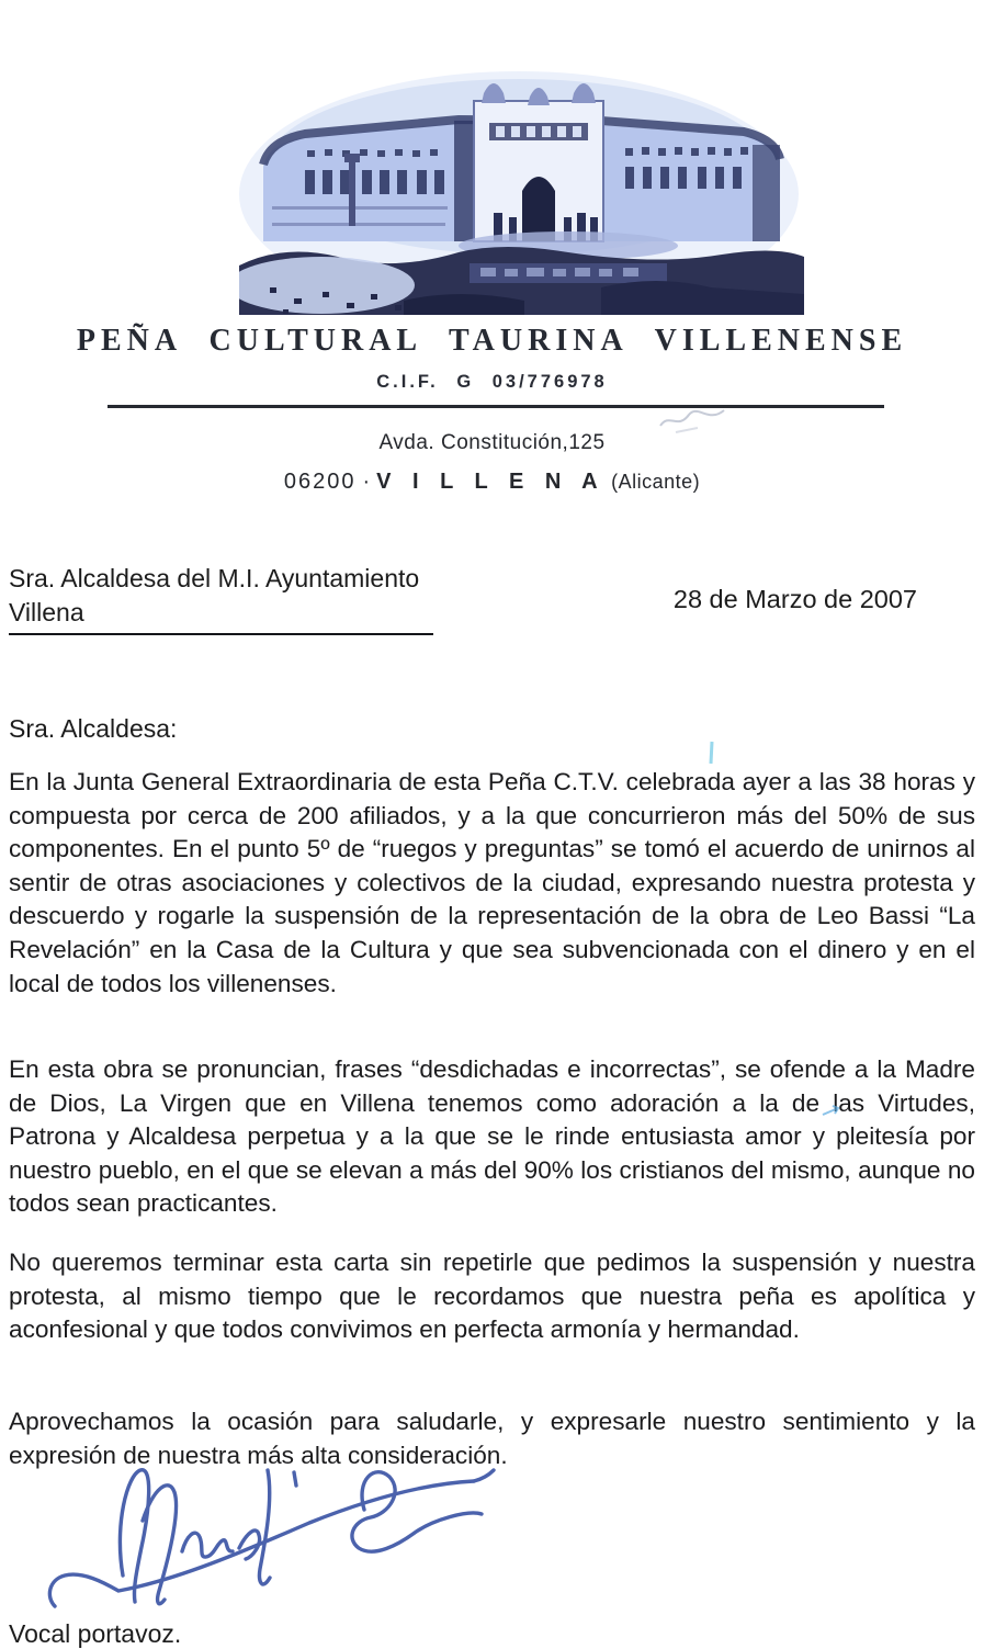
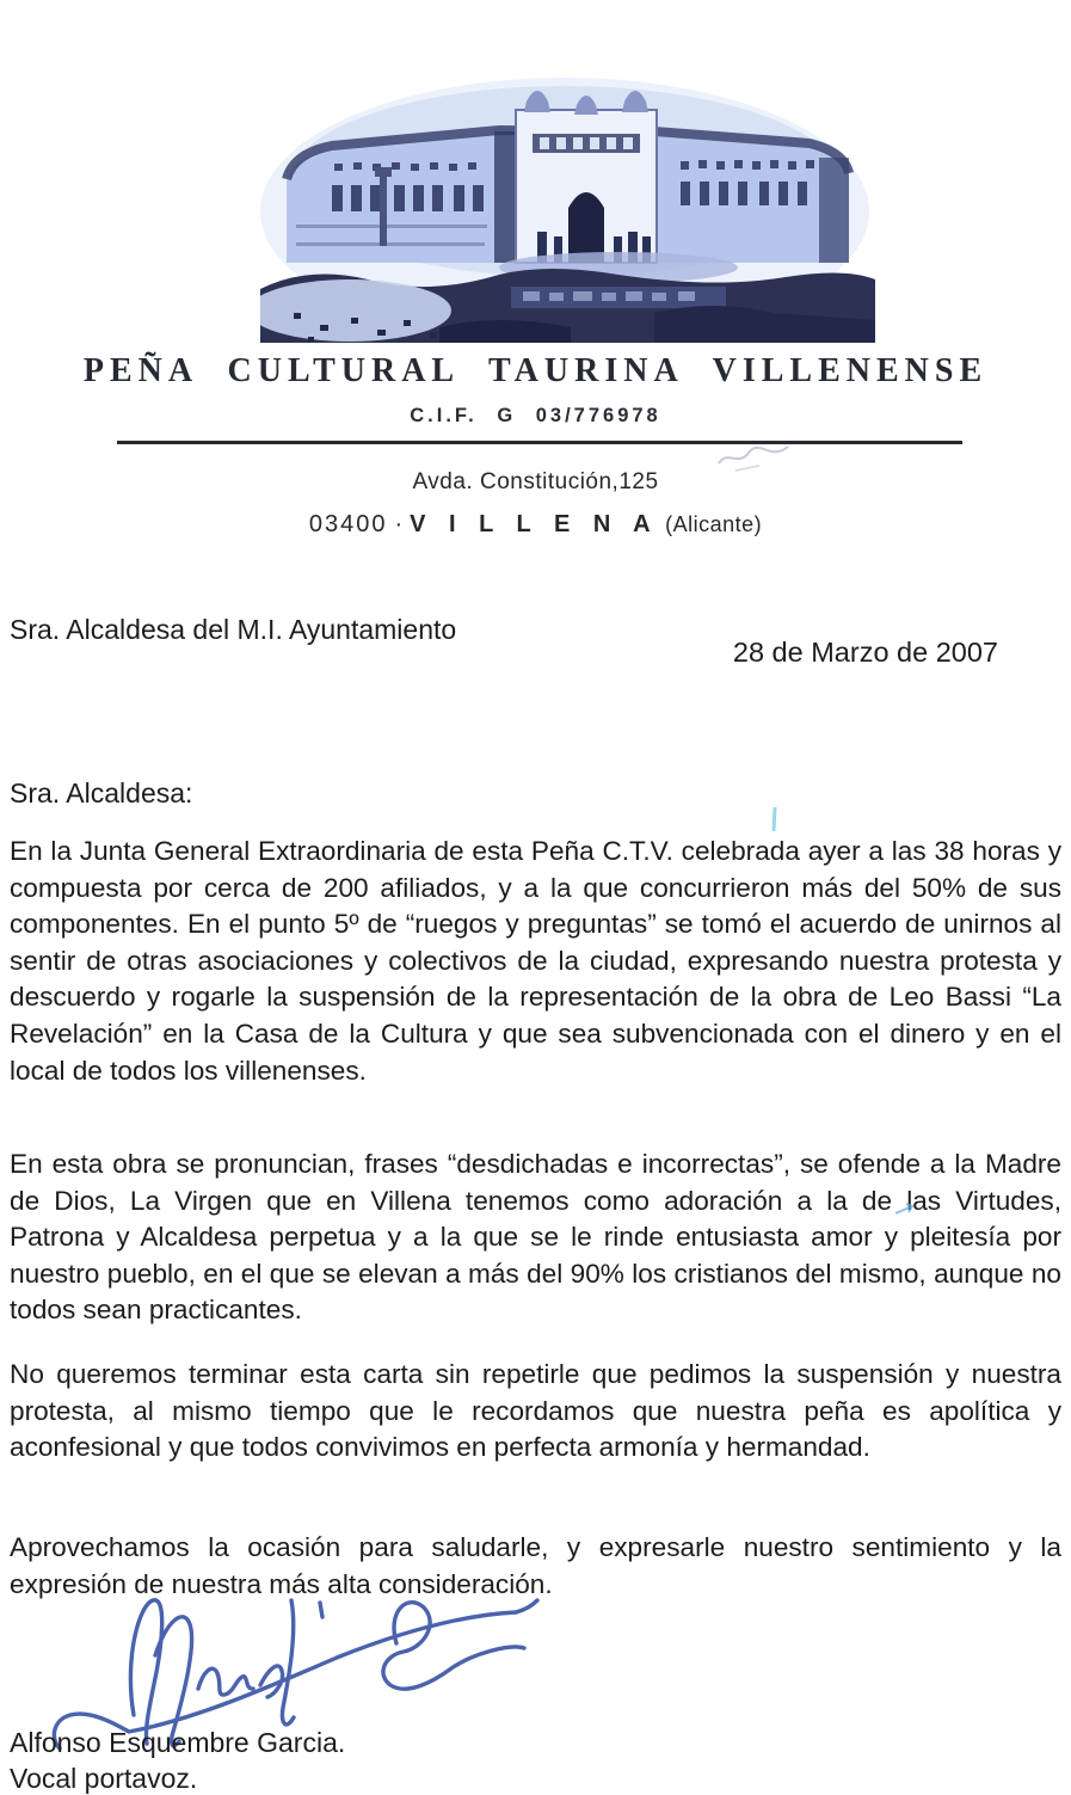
  PEÑA CULTURAL TAURINA VILLENENSE
  C.I.F. G 03/776978
  Avda. Constitución,125
- 06200 · V I L L E N A (Alicante)
+ 03400 · V I L L E N A (Alicante)
  Sra. Alcaldesa del M.I. Ayuntamiento
- Villena
  28 de Marzo de 2007
  Sra. Alcaldesa:
  En la Junta General Extraordinaria de esta Peña C.T.V. celebrada ayer a las 38 horas y compuesta por cerca de 200 afiliados, y a la que concurrieron más del 50% de sus componentes. En el punto 5º de “ruegos y preguntas” se tomó el acuerdo de unirnos al sentir de otras asociaciones y colectivos de la ciudad, expresando nuestra protesta y descuerdo y rogarle la suspensión de la representación de la obra de Leo Bassi “La Revelación” en la Casa de la Cultura y que sea subvencionada con el dinero y en el local de todos los villenenses.
  En esta obra se pronuncian, frases “desdichadas e incorrectas”, se ofende a la Madre de Dios, La Virgen que en Villena tenemos como adoración a la de las Virtudes, Patrona y Alcaldesa perpetua y a la que se le rinde entusiasta amor y pleitesía por nuestro pueblo, en el que se elevan a más del 90% los cristianos del mismo, aunque no todos sean practicantes.
  No queremos terminar esta carta sin repetirle que pedimos la suspensión y nuestra protesta, al mismo tiempo que le recordamos que nuestra peña es apolítica y aconfesional y que todos convivimos en perfecta armonía y hermandad.
  Aprovechamos la ocasión para saludarle, y expresarle nuestro sentimiento y la expresión de nuestra más alta consideración.
+ Alfonso Esquembre Garcia.
  Vocal portavoz.
